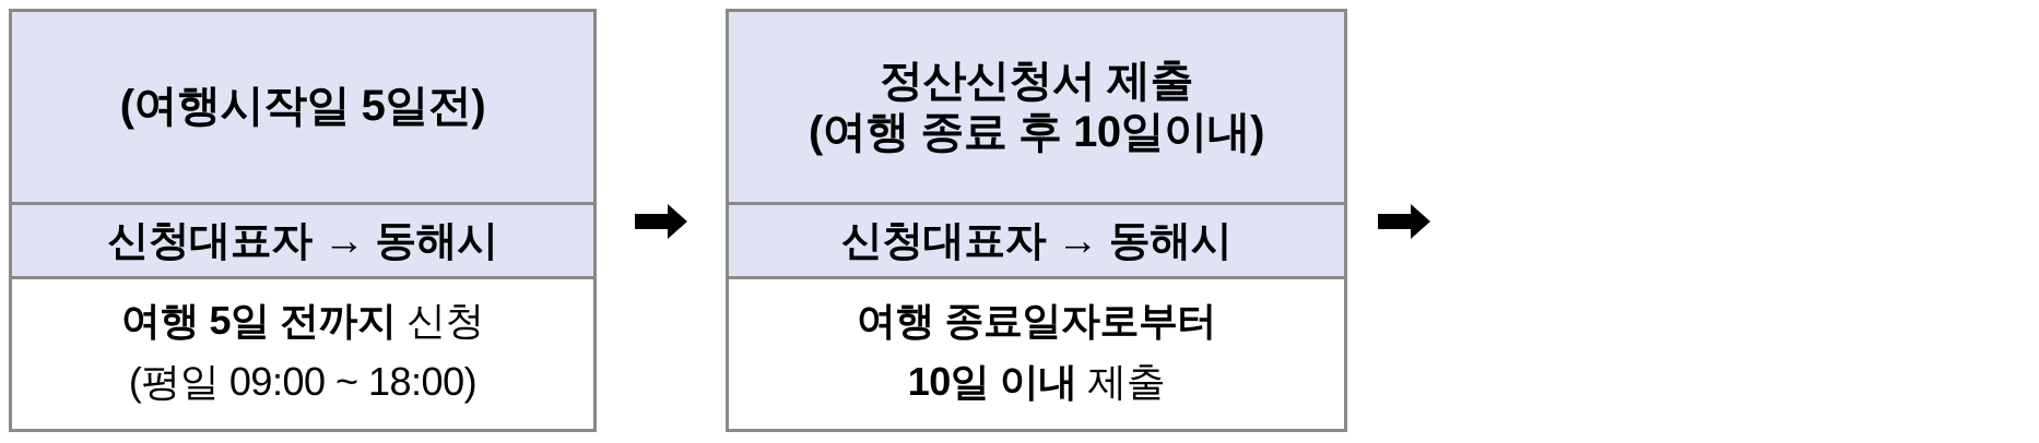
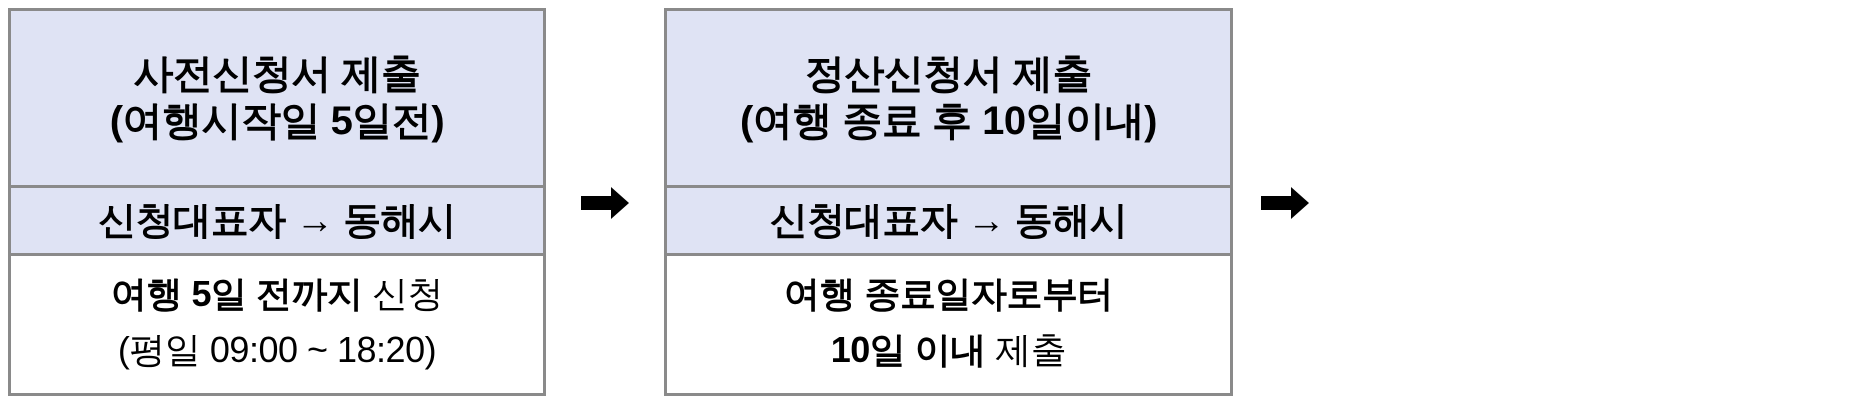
+ 사전신청서 제출
  (여행시작일 5일전)
  신청대표자 → 동해시
  여행 5일 전까지 신청
- (평일 09:00 ~ 18:00)
+ (평일 09:00 ~ 18:20)
  정산신청서 제출
  (여행 종료 후 10일이내)
  신청대표자 → 동해시
  여행 종료일자로부터
  10일 이내 제출
